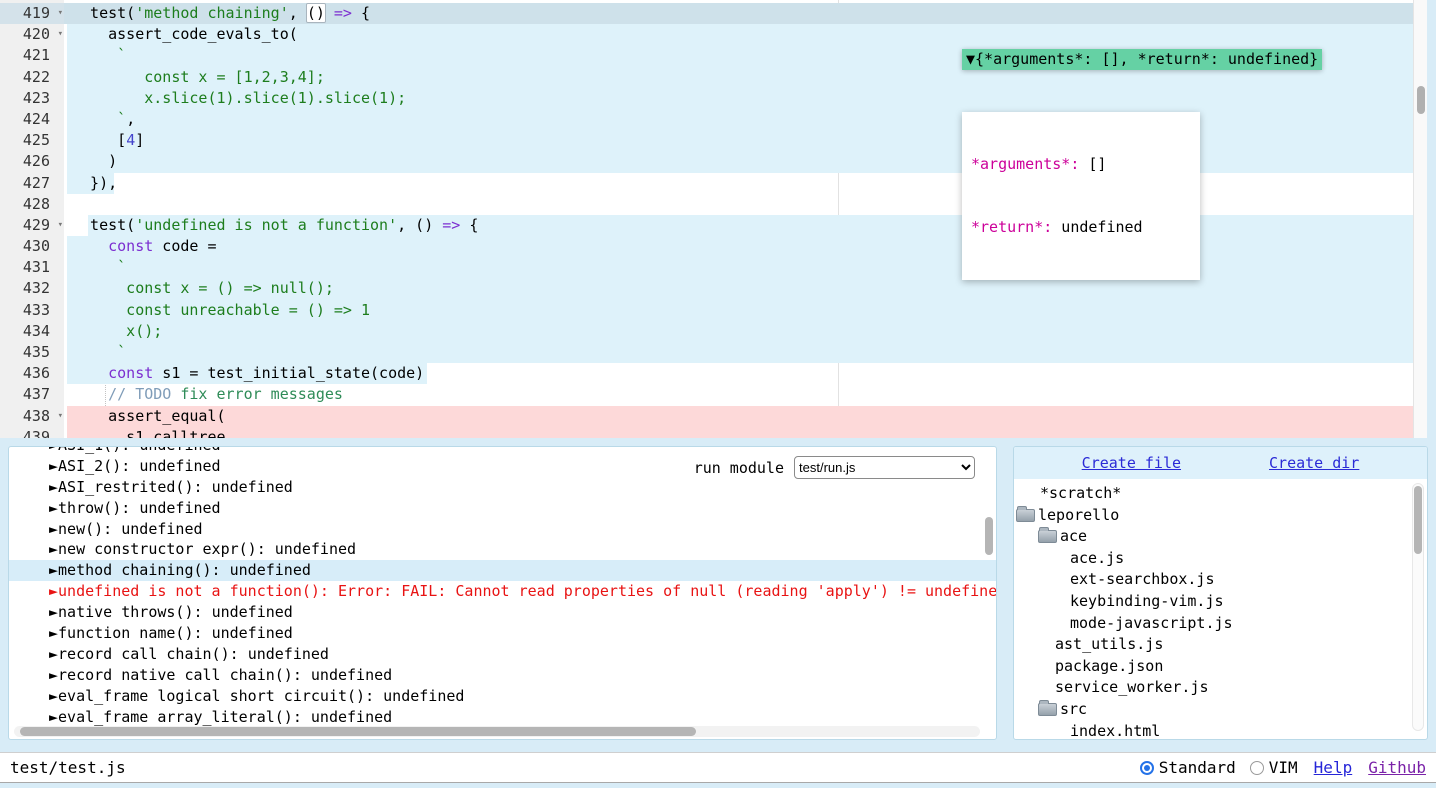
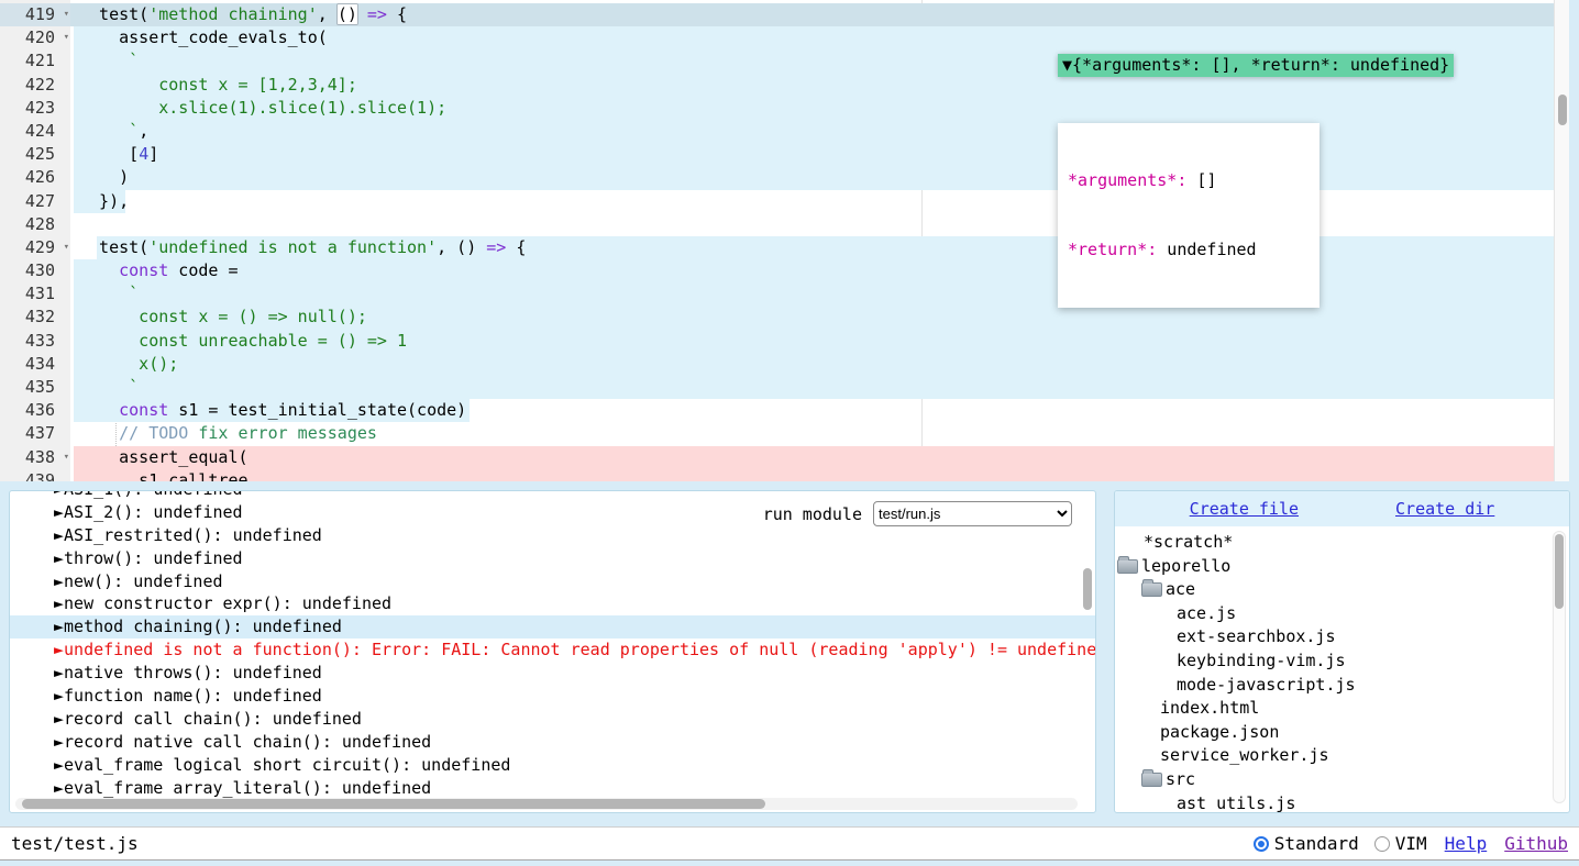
  test('method chaining', () => {
  assert_code_evals_to(
  `
  const x = [1,2,3,4];
  x.slice(1).slice(1).slice(1);
  `,
  [4]
  )
  }),
  test('undefined is not a function', () => {
  const code =
  `
  const x = () => null();
  const unreachable = () => 1
  x();
  `
  const s1 = test_initial_state(code)
  // TODO fix error messages
  assert_equal(
  s1.calltree
  419
  ▾
  420
  ▾
  421
  422
  423
  424
  425
  426
  427
  428
  429
  ▾
  430
  431
  432
  433
  434
  435
  436
  437
  438
  ▾
  439
  ▼{*arguments*: [], *return*: undefined}
  *arguments*: []
  *return*: undefined
  run module
  test/run.js
  ►ASI_2(): undefined
  ►ASI_restrited(): undefined
  ►throw(): undefined
  ►new(): undefined
  ►new constructor expr(): undefined
  ►method chaining(): undefined
  ►undefined is not a function(): Error: FAIL: Cannot read properties of null (reading 'apply') != undefine
  ►native throws(): undefined
  ►function name(): undefined
  ►record call chain(): undefined
  ►record native call chain(): undefined
  ►eval_frame logical short circuit(): undefined
  ►eval_frame array_literal(): undefined
  Create file
  Create dir
  *scratch*
  leporello
  ace
  ace.js
  ext-searchbox.js
  keybinding-vim.js
  mode-javascript.js
- ast_utils.js
+ index.html
  package.json
  service_worker.js
  src
- index.html
+ ast_utils.js
  test/test.js
  Standard
  VIM
  Help
  Github
